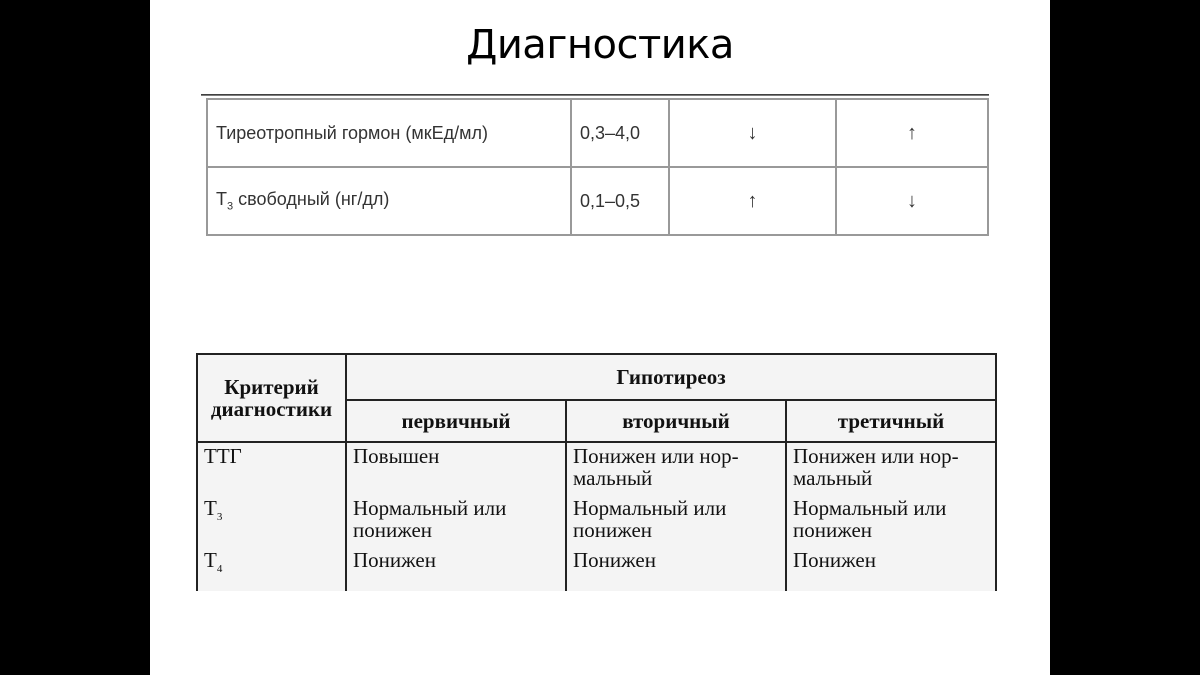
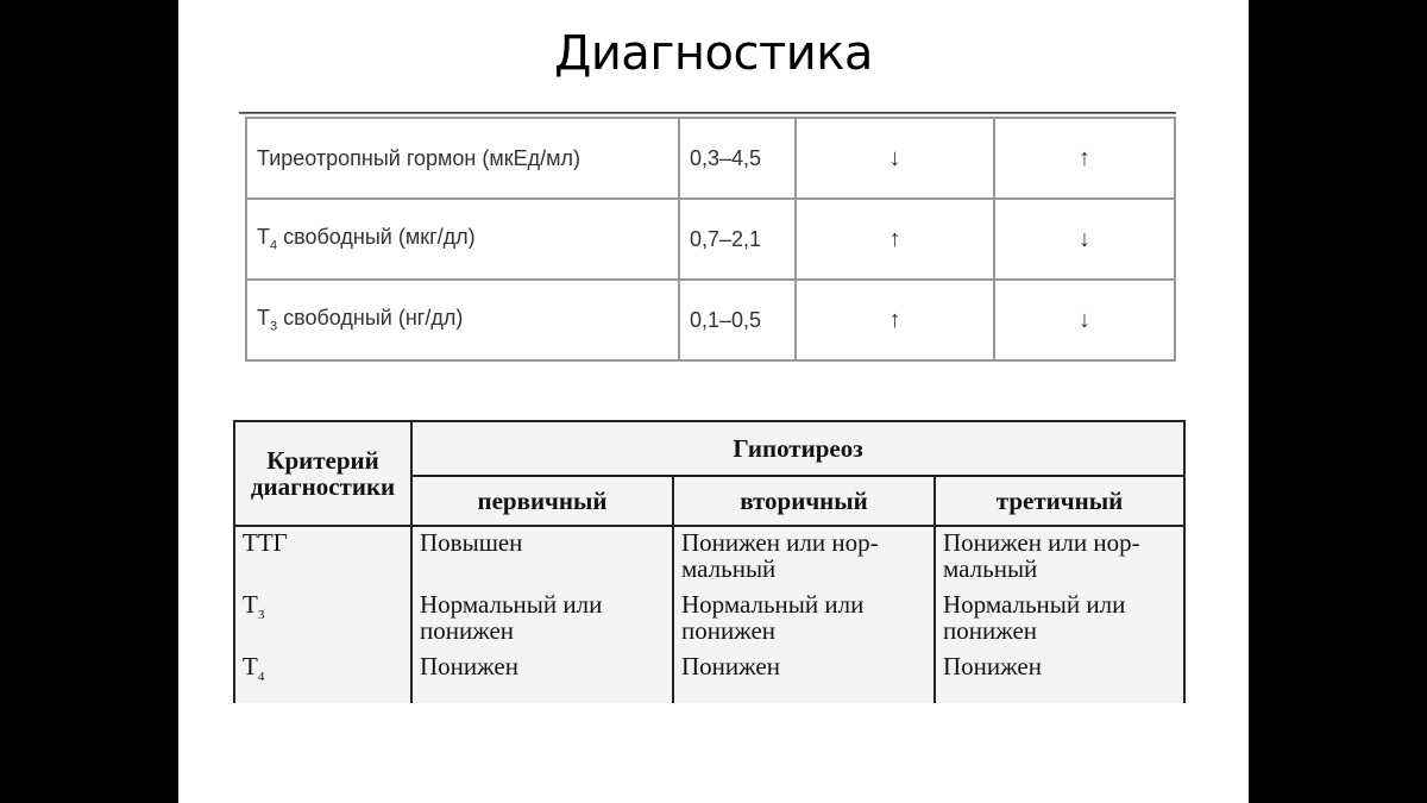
  Диагностика
- Тиреотропный гормон (мкЕд/мл)	0,3–4,0	↓	↑
+ Тиреотропный гормон (мкЕд/мл)	0,3–4,5	↓	↑
+ T4 свободный (мкг/дл)	0,7–2,1	↑	↓
  T3 свободный (нг/дл)	0,1–0,5	↑	↓
  Критерий диагностики	Гипотиреоз
  первичный	вторичный	третичный
  ТТГ	Повышен	Понижен или нор-мальный	Понижен или нор-мальный
  T3	Нормальный или понижен	Нормальный или понижен	Нормальный или понижен
  T4	Понижен	Понижен	Понижен
